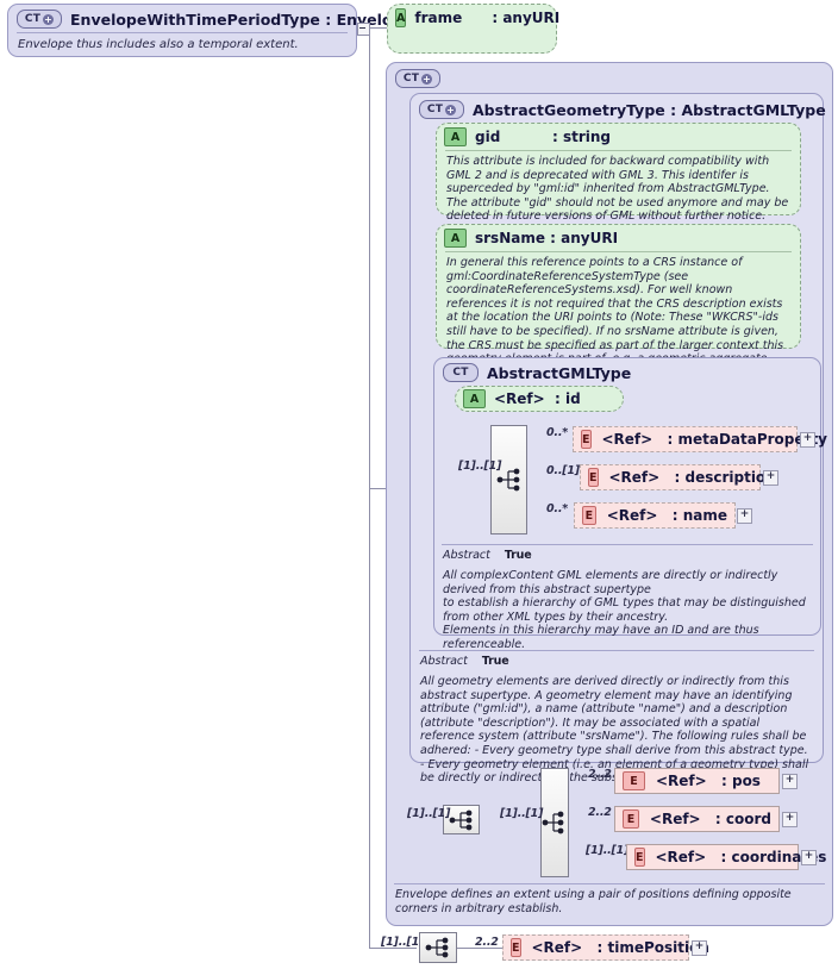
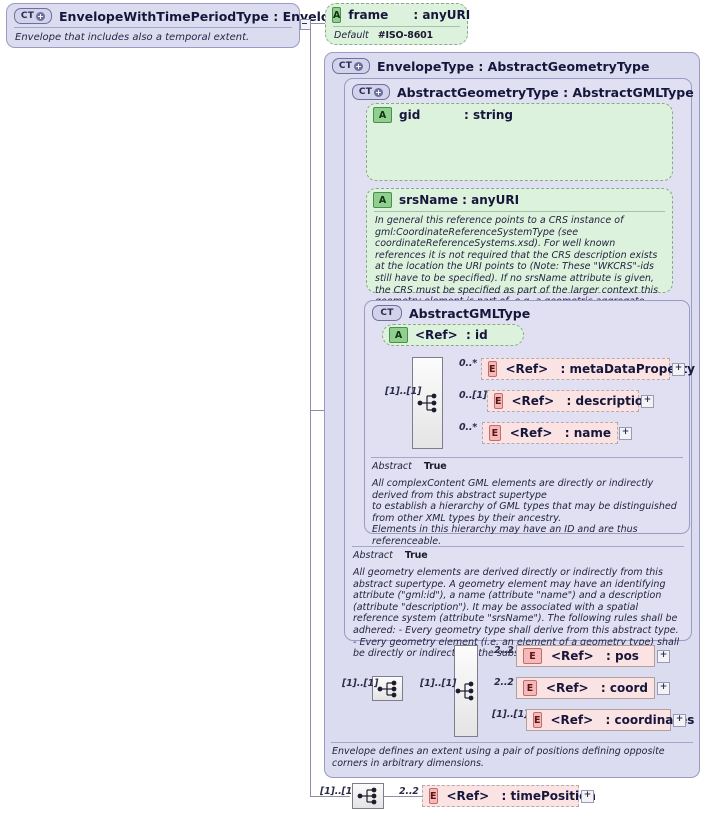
  CT
  +
  EnvelopeWithTimePeriodType : Envel
- Envelope thus includes also a temporal extent.
+ Envelope that includes also a temporal extent.
  A
  frame
  : anyURI
+ Default #ISO-8601
  CT
  +
+ EnvelopeType : AbstractGeometryType
- Envelope defines an extent using a pair of positions defining opposite corners in arbitrary establish.
+ Envelope defines an extent using a pair of positions defining opposite corners in arbitrary dimensions.
  CT
  +
  AbstractGeometryType : AbstractGMLType
  Abstract True
  All geometry elements are derived directly or indirectly from this abstract supertype. A geometry element may have an identifying attribute ("gml:id"), a name (attribute "name") and a description (attribute "description"). It may be associated with a spatial reference system (attribute "srsName"). The following rules shall be adhered: - Every geometry type shall derive from this abstract type. - Every geometry element (i.e. an element of a geometry type) shall be directly or indirec the sub
  A
  gid
  : string
- This attribute is included for backward compatibility with GML 2 and is deprecated with GML 3. This identifer is superceded by "gml:id" inherited from AbstractGMLType. The attribute "gid" should not be used anymore and may be deleted in future versions of GML without further notice.
  A
  srsName : anyURI
  In general this reference points to a CRS instance of gml:CoordinateReferenceSystemType (see coordinateReferenceSystems.xsd). For well known references it is not required that the CRS description exists at the location the URI points to (Note: These "WKCRS"-ids still have to be specified). If no srsName attribute is given, the CRS must be specified as part of the larger context this
  CT
  AbstractGMLType
  Abstract True
  All complexContent GML elements are directly or indirectly derived from this abstract supertype
  to establish a hierarchy of GML types that may be distinguished from other XML types by their ancestry.
  Elements in this hierarchy may have an ID and are thus referenceable.
  A
  <Ref>
  : id
  [1]..[1]
  0..*
  E
  <Ref>
  : metaDataPropy
  +
  0..[1]
  E
  <Ref>
  : descriptio
  +
  0..*
  E
  <Ref>
  : name
  +
  [1]..[1]
  [1]..[1]
  2..2
  E
  <Ref>
  : pos
  +
  2..2
  E
  <Ref>
  : coord
  +
  [1]..[1
  E
  <Ref>
  : coordinas
  +
  [1]..[1
  2..2
  E
  <Ref>
  : timePositi
  +
